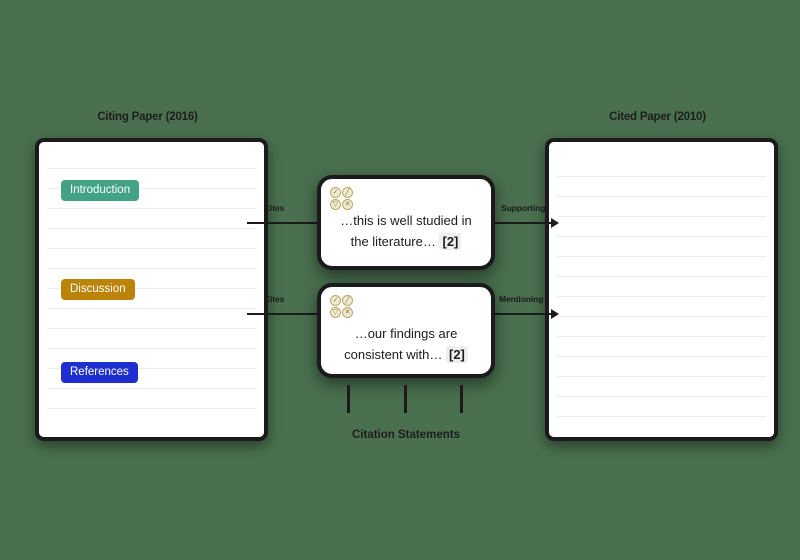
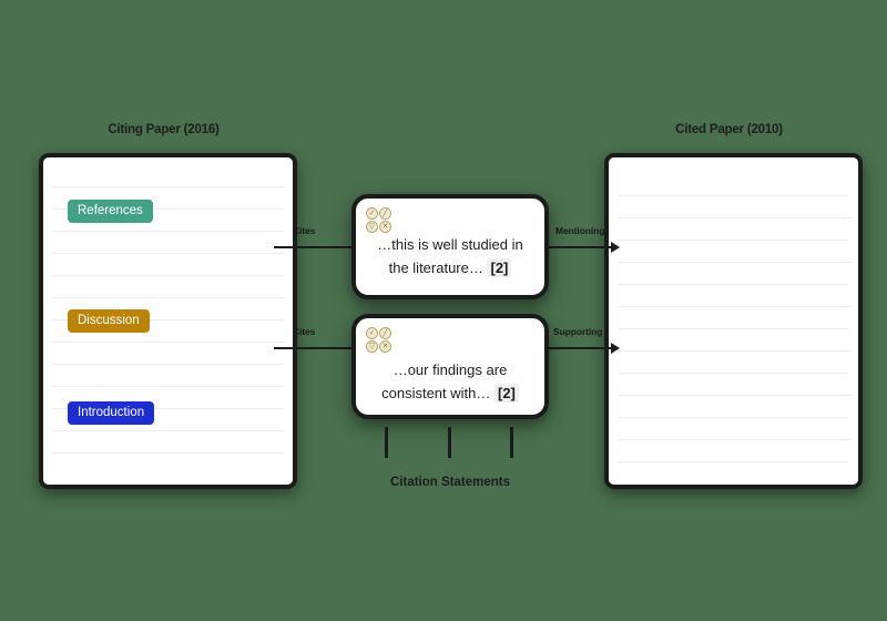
  Citing Paper (2016)
- Introduction
+ References
  Discussion
- References
+ Introduction
  Cited Paper (2010)
  Cites
- Supporting
+ Mentioning
  Cites
- Mentioning
+ Supporting
  …this is well studied in the literature… [2]
  …our findings are consistent with… [2]
  Citation Statements
